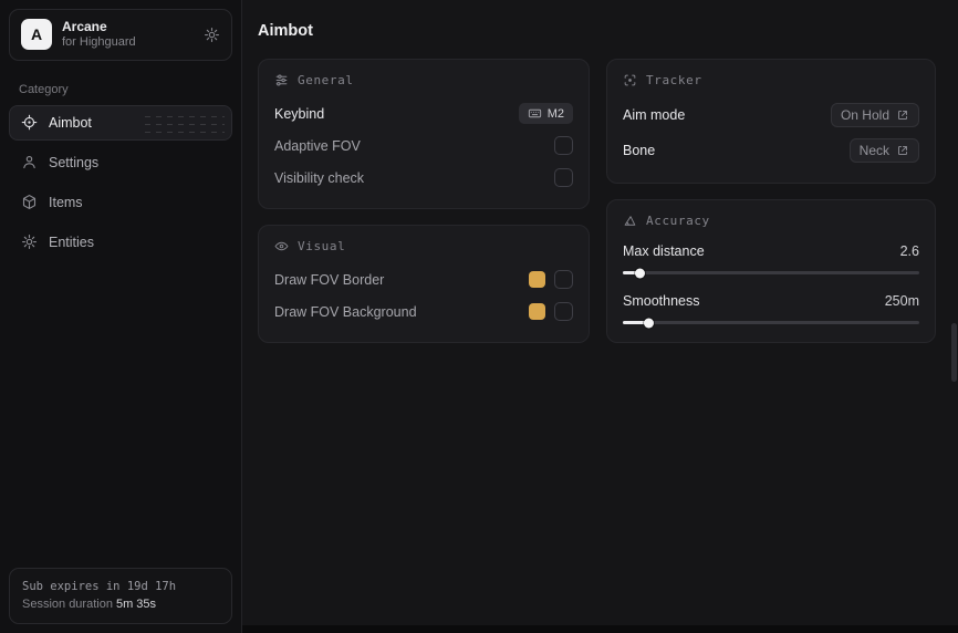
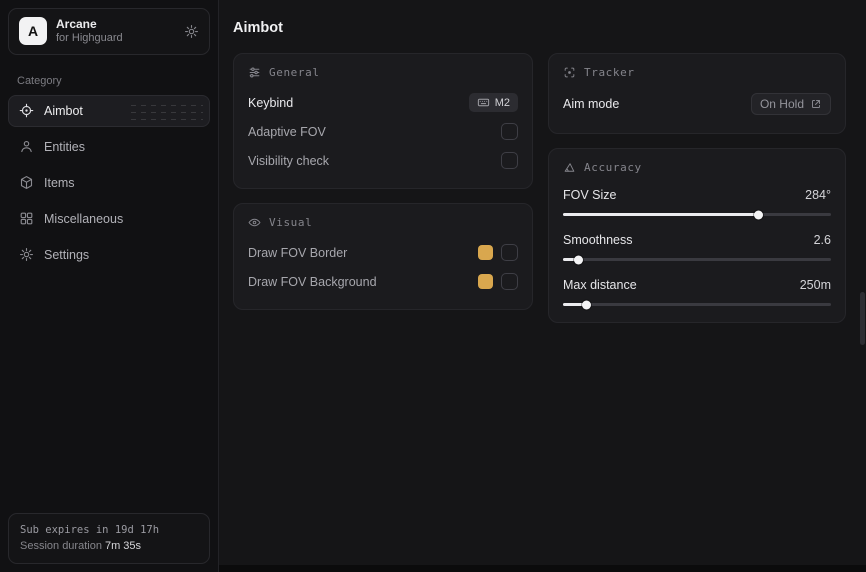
  A
  Arcane
  for Highguard
  Category
  Aimbot
- Settings
+ Entities
  Items
+ Miscellaneous
- Entities
+ Settings
  Sub expires in 19d 17h
- Session duration 5m 35s
+ Session duration 7m 35s
  Aimbot
  General
  Keybind
  M2
  Adaptive FOV
  Visibility check
  Visual
  Draw FOV Border
  Draw FOV Background
  Tracker
  Aim mode
  On Hold
- Bone
- Neck
  Accuracy
+ FOV Size
+ 284°
- Max distance
+ Smoothness
  2.6
- Smoothness
+ Max distance
  250m
